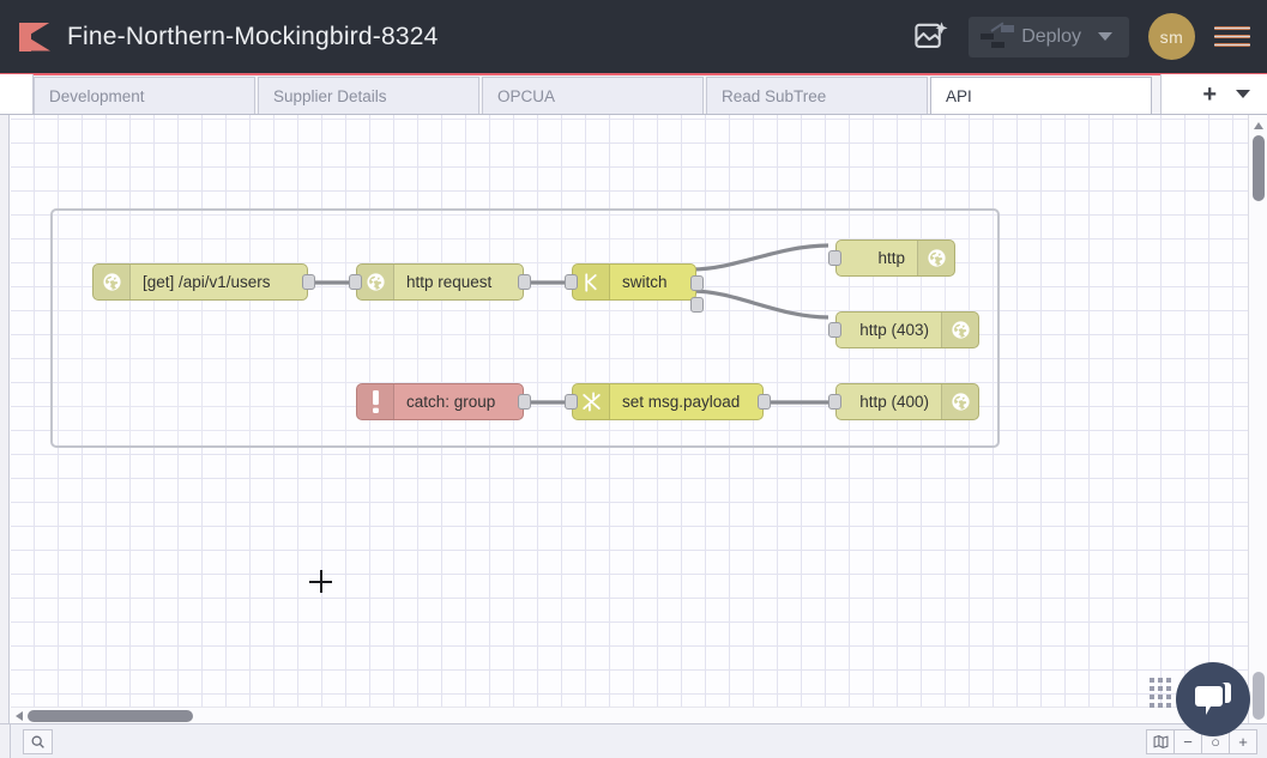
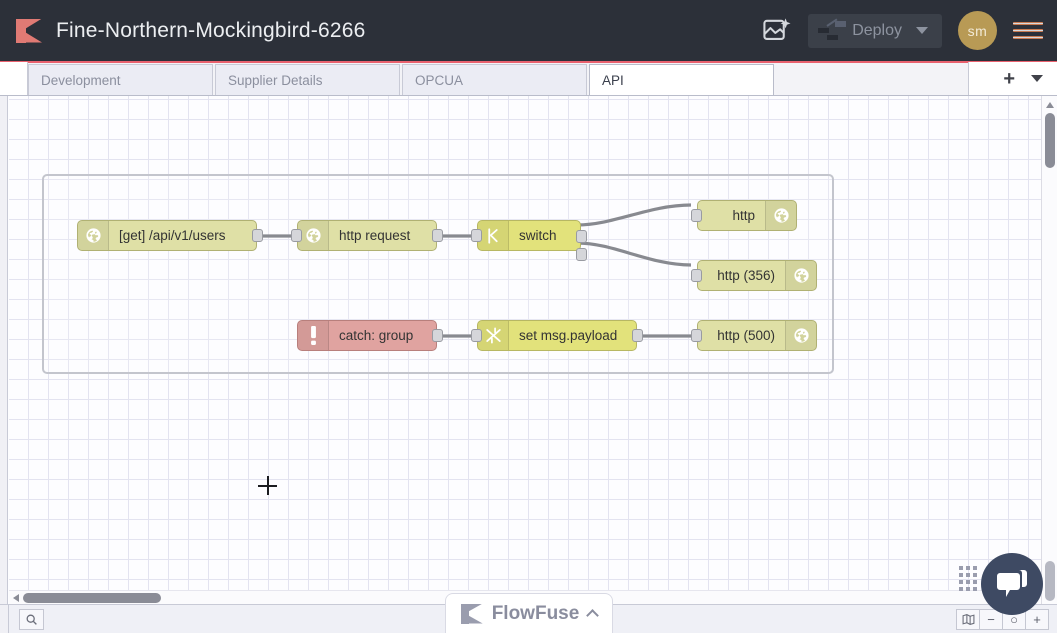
- Fine-Northern-Mockingbird-8324
+ Fine-Northern-Mockingbird-6266
  Deploy
  sm
  Development
  Supplier Details
  OPCUA
- Read SubTree
  API
  +
  [get] /api/v1/users
  http request
  switch
  http
- http (403)
+ http (356)
  catch: group
  set msg.payload
- http (400)
+ http (500)
  −
  ○
  +
+ FlowFuse
